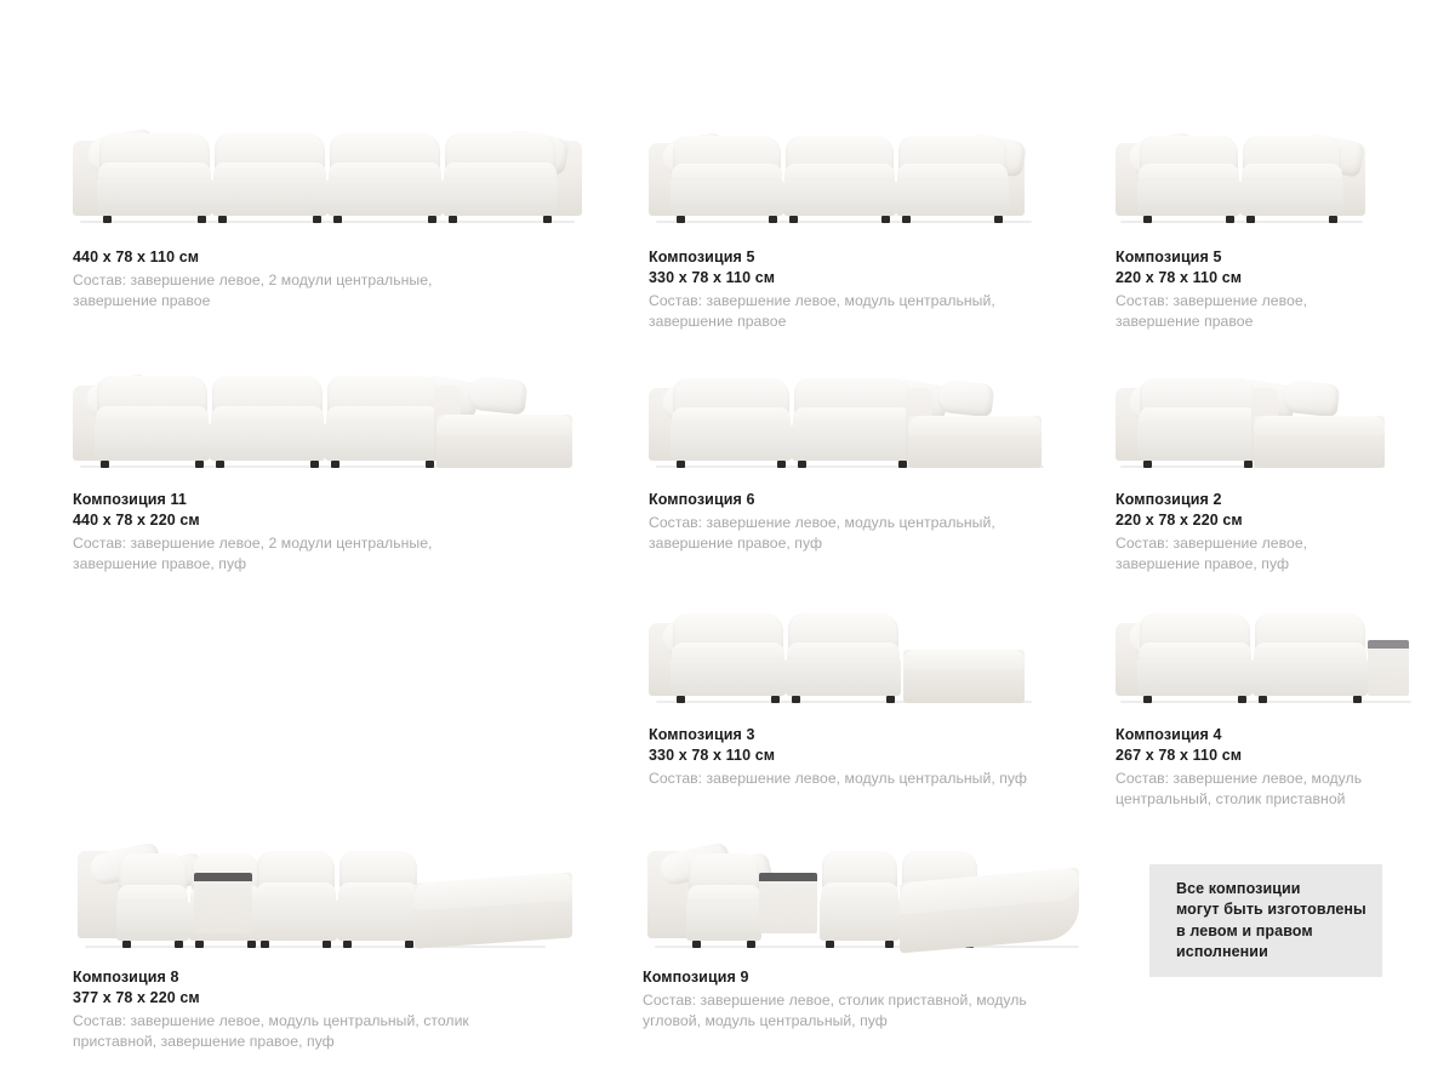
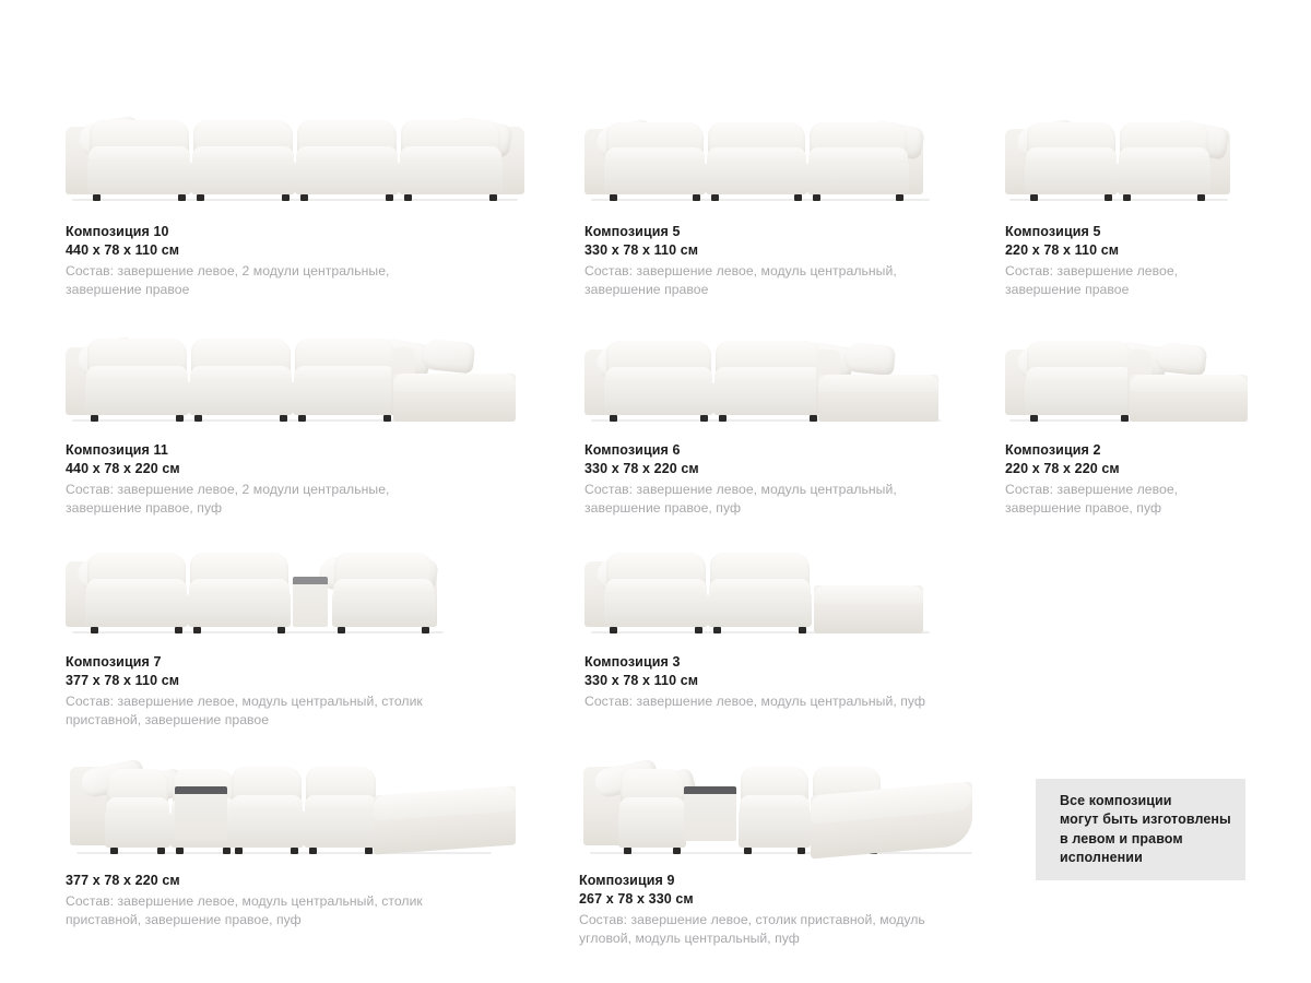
+ Композиция 10
  440 x 78 x 110 см
  Состав: завершение левое, 2 модули центральные, завершение правое
  Композиция 5
  330 x 78 x 110 см
  Состав: завершение левое, модуль центральный, завершение правое
  Композиция 5
  220 x 78 x 110 см
  Состав: завершение левое, завершение правое
  Композиция 11
  440 x 78 x 220 см
  Состав: завершение левое, 2 модули центральные, завершение правое, пуф
  Композиция 6
+ 330 x 78 x 220 см
  Состав: завершение левое, модуль центральный, завершение правое, пуф
  Композиция 2
  220 x 78 x 220 см
  Состав: завершение левое, завершение правое, пуф
+ Композиция 7
+ 377 x 78 x 110 см
+ Состав: завершение левое, модуль центральный, столик приставной, завершение правое
  Композиция 3
  330 x 78 x 110 см
  Состав: завершение левое, модуль центральный, пуф
- Композиция 4
- 267 x 78 x 110 см
- Состав: завершение левое, модуль центральный, столик приставной
- Композиция 8
  377 x 78 x 220 см
  Состав: завершение левое, модуль центральный, столик приставной, завершение правое, пуф
  Композиция 9
+ 267 x 78 x 330 см
  Состав: завершение левое, столик приставной, модуль угловой, модуль центральный, пуф
  Все композиции
  могут быть изготовлены
  в левом и правом
  исполнении
